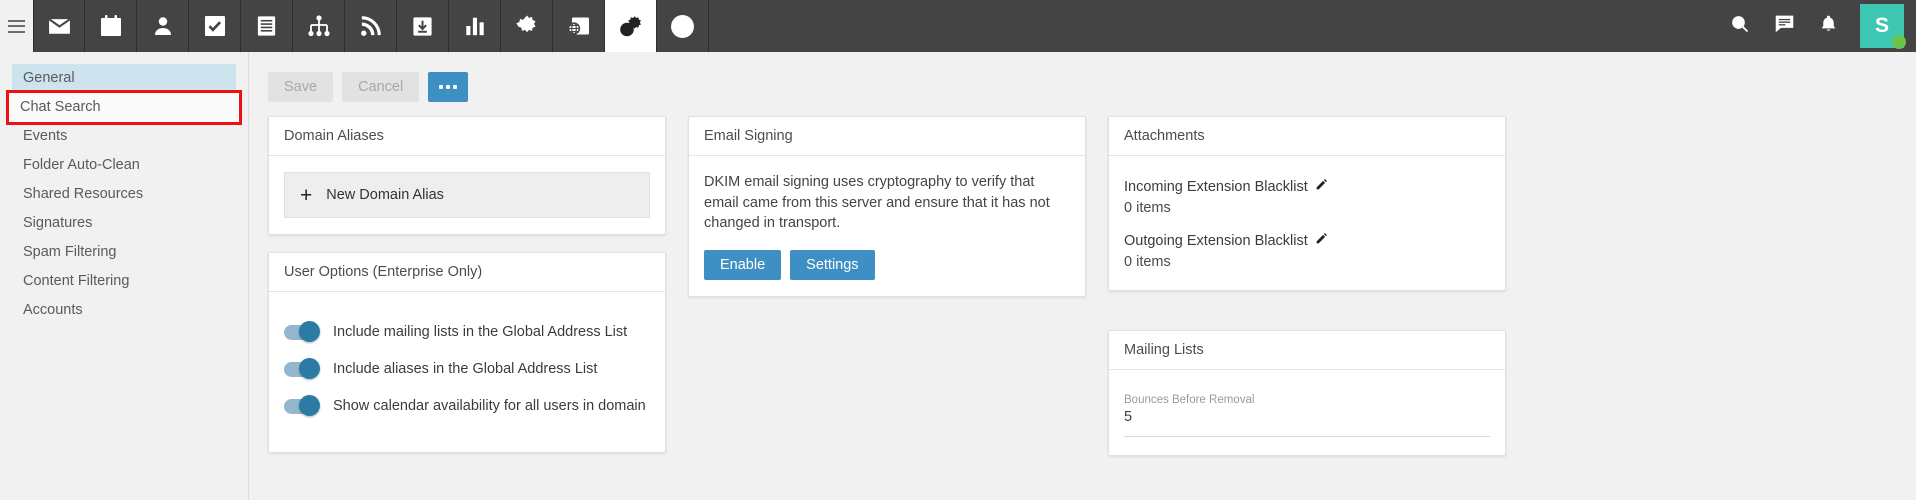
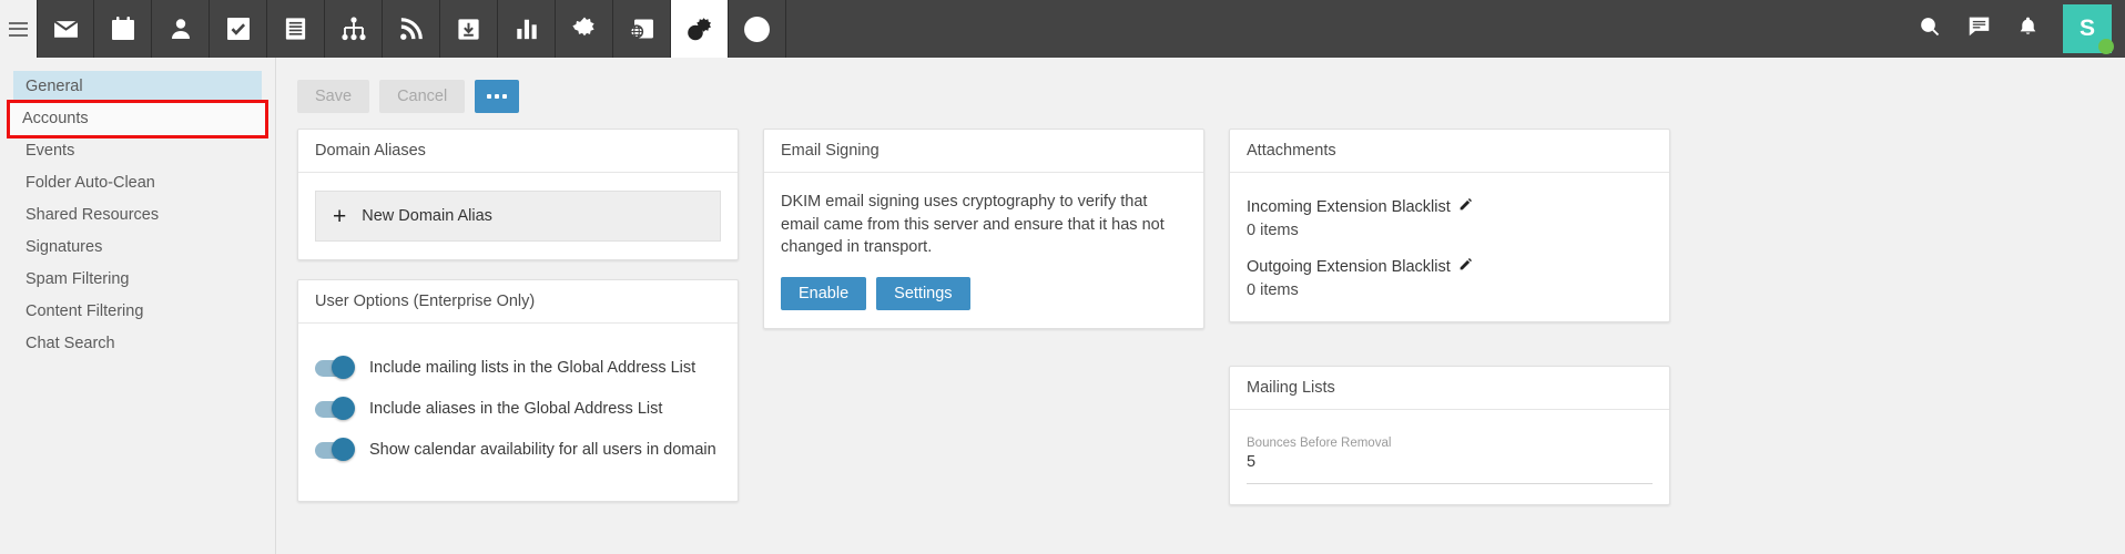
  S
  General
- Chat Search
+ Accounts
  Events
  Folder Auto-Clean
  Shared Resources
  Signatures
  Spam Filtering
  Content Filtering
- Accounts
+ Chat Search
  Save
  Cancel
  Domain Aliases
  +
  New Domain Alias
  User Options (Enterprise Only)
  Include mailing lists in the Global Address List
  Include aliases in the Global Address List
  Show calendar availability for all users in domain
  Email Signing
  DKIM email signing uses cryptography to verify that email came from this server and ensure that it has not changed in transport.
  Enable
  Settings
  Attachments
  Incoming Extension Blacklist
  0 items
  Outgoing Extension Blacklist
  0 items
  Mailing Lists
  Bounces Before Removal
  5
